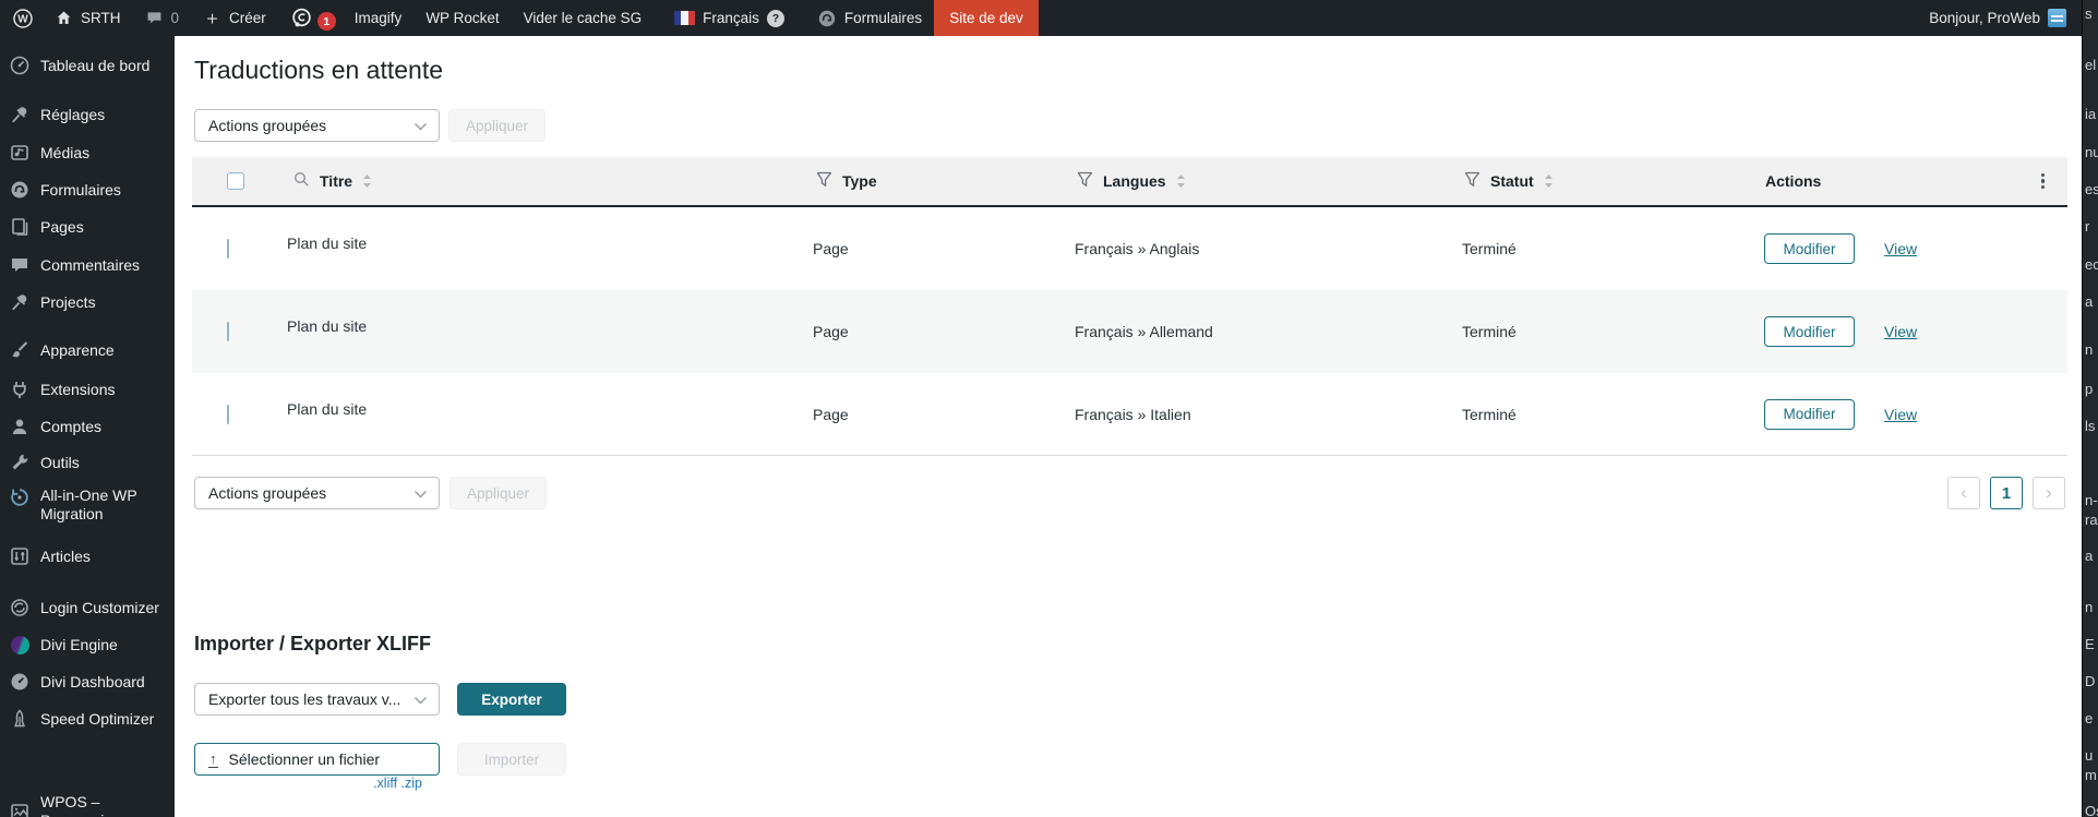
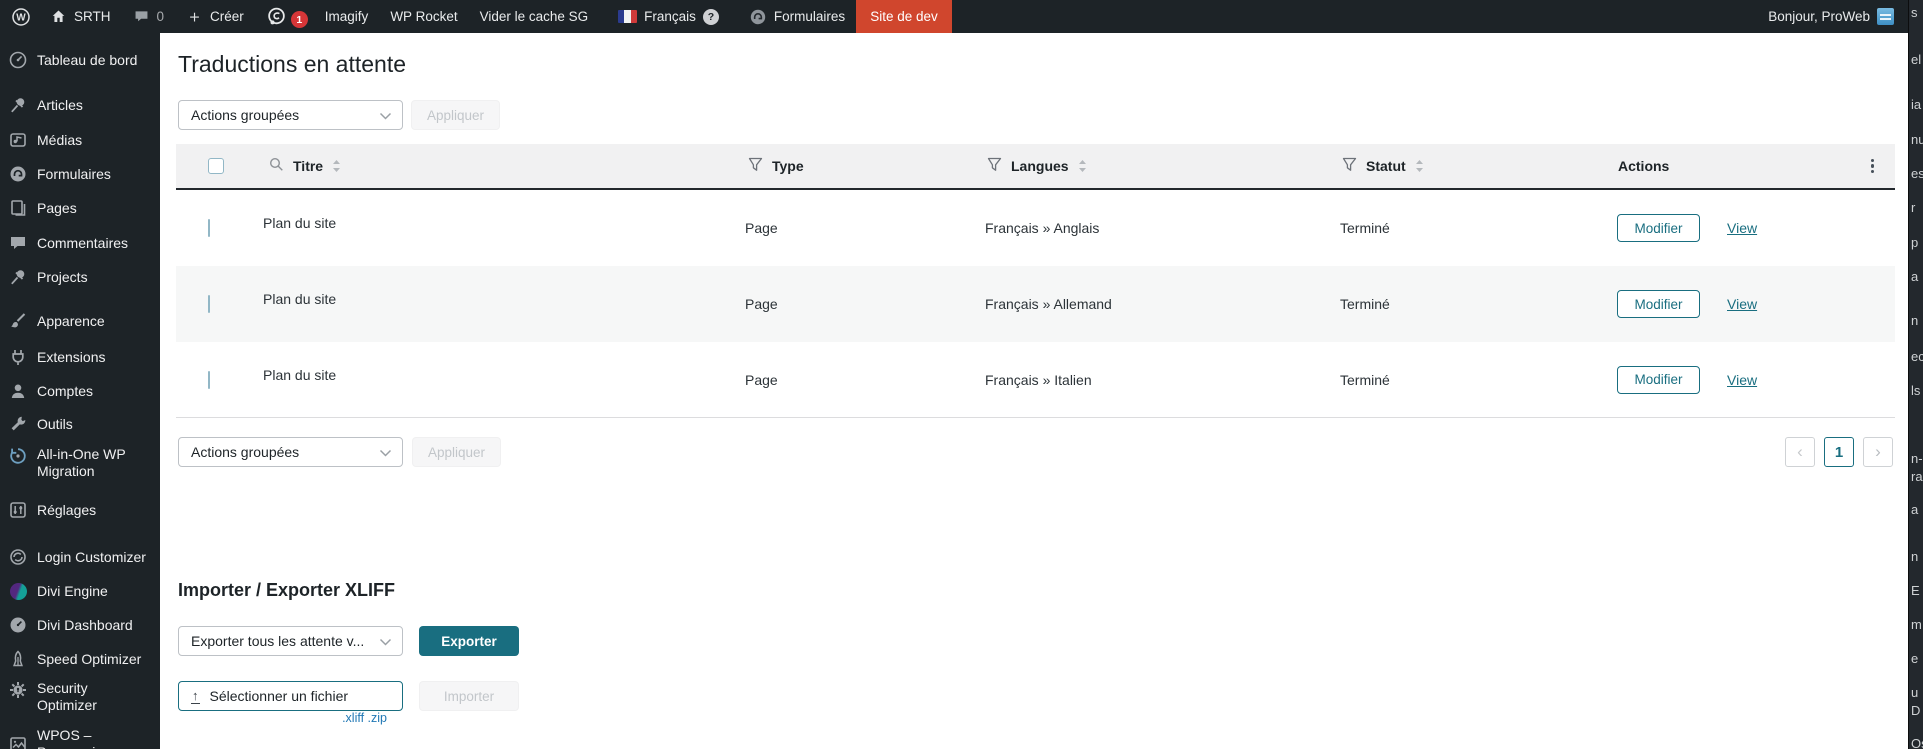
  W
  SRTH
  0
  ＋
  Créer
  1
  Imagify
  WP Rocket
  Vider le cache SG
  Français
  ?
  Formulaires
  Site de dev
  Bonjour, ProWeb
  Tableau de bord
- Réglages
+ Articles
  Médias
  Formulaires
  Pages
  Commentaires
  Projects
  Apparence
  Extensions
  Comptes
  Outils
  All-in-One WP Migration
- Articles
+ Réglages
  Login Customizer
  Divi Engine
  Divi Dashboard
  Speed Optimizer
+ Security Optimizer
  Traductions en attente
  Actions groupées
  Appliquer
  Titre
  Type
  Langues
  Statut
  Actions
  Plan du site
  Page
  Français » Anglais
  Terminé
  Modifier
  View
  Plan du site
  Page
  Français » Allemand
  Terminé
  Modifier
  View
  Plan du site
  Page
  Français » Italien
  Terminé
  Modifier
  View
  Actions groupées
  Appliquer
  ‹
  1
  ›
  Importer / Exporter XLIFF
- Exporter tous les travaux v...
+ Exporter tous les attente v...
  Exporter
  ↑
  Sélectionner un fichier
  Importer
  .xliff .zip
  s
  el
  ia
  nu
  es
  r
- ec
+ p
  a
  n
- p
+ ec
  ls
  n-
  ra
  a
  n
  E
- D
+ m
  e
  u
- m
+ D
